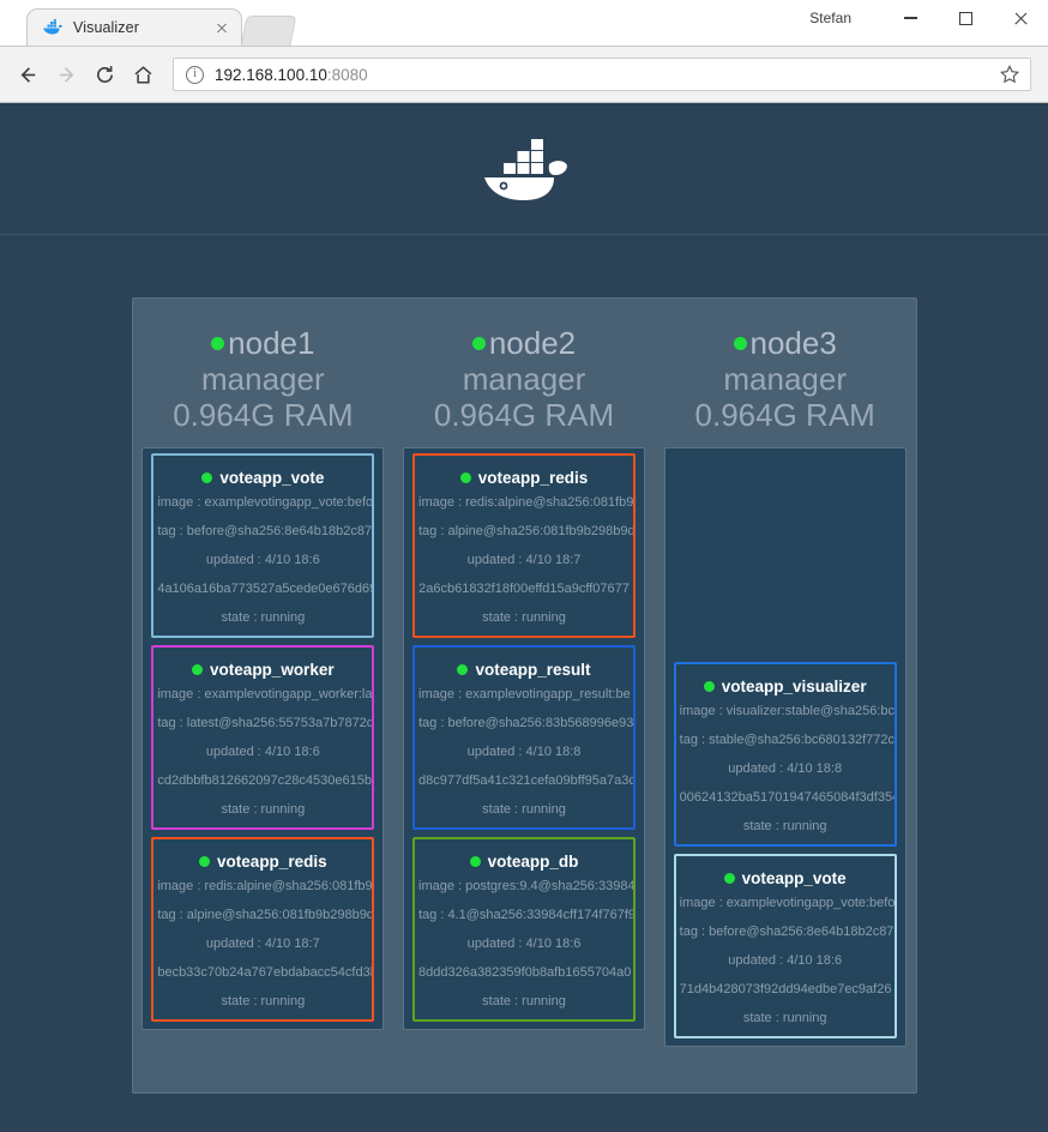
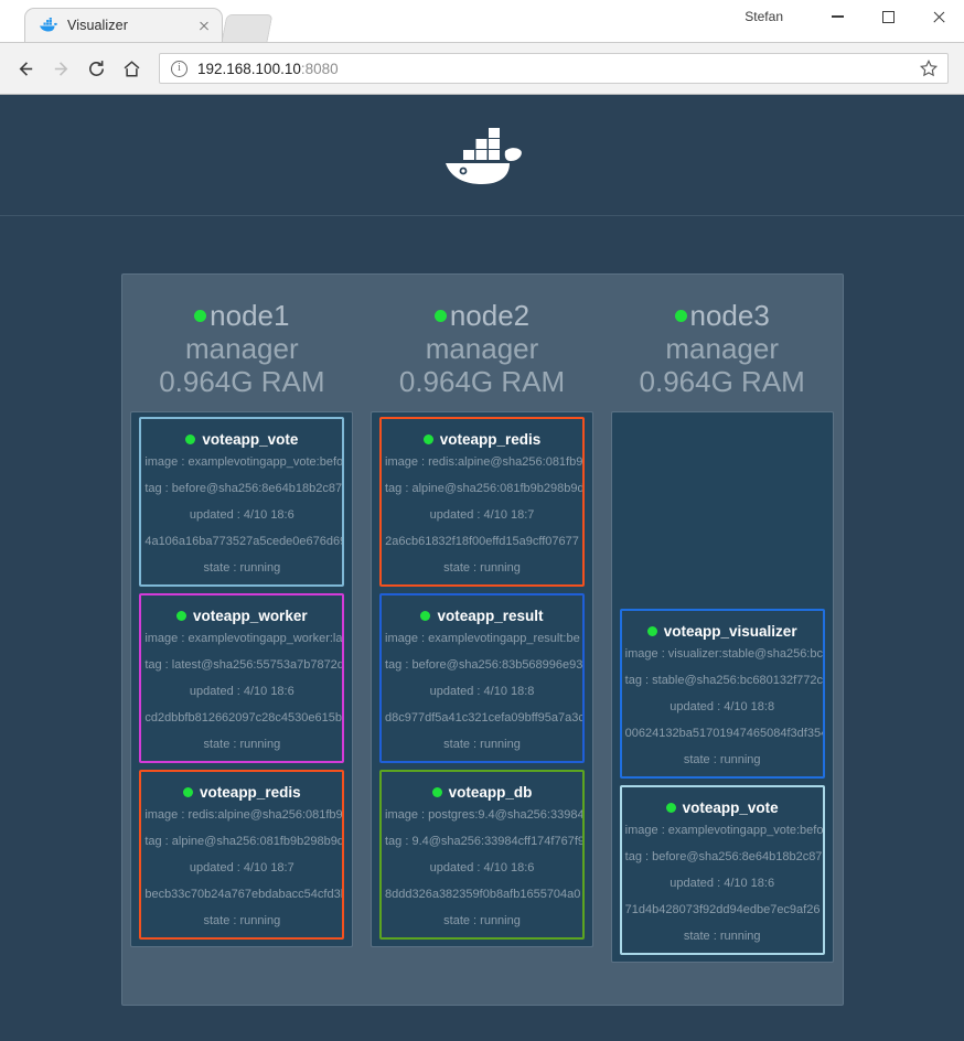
  Visualizer
  Stefan
  192.168.100.10:8080
  node1
  manager
  0.964G RAM
  voteapp_vote
  image : examplevotingapp_vote:befo
  tag : before@sha256:8e64b18b2c87
  updated : 4/10 18:6
  4a106a16ba773527a5cede0e676d6
  state : running
  voteapp_worker
  image : examplevotingapp_worker:la
  tag : latest@sha256:55753a7b7872d
  updated : 4/10 18:6
  cd2dbbfb812662097c28c4530e615b
  state : running
  voteapp_redis
  image : redis:alpine@sha256:081fb9
  tag : alpine@sha256:081fb9b298b9d
  updated : 4/10 18:7
  becb33c70b24a767ebdabacc54cfd3
  state : running
  node2
  manager
  0.964G RAM
  voteapp_redis
  image : redis:alpine@sha256:081fb9
  tag : alpine@sha256:081fb9b298b9d
  updated : 4/10 18:7
  2a6cb61832f18f00effd15a9cff07677
  state : running
  voteapp_result
  image : examplevotingapp_result:be
  tag : before@sha256:83b568996e93
  updated : 4/10 18:8
  d8c977df5a41c321cefa09bff95a7a3c
  state : running
  voteapp_db
  image : postgres:9.4@sha256:33984
- tag : 4.1@sha256:33984cff174f767f9
+ tag : 9.4@sha256:33984cff174f767f9
  updated : 4/10 18:6
  8ddd326a382359f0b8afb1655704a0
  state : running
  node3
  manager
  0.964G RAM
  voteapp_visualizer
  image : visualizer:stable@sha256:bc
  tag : stable@sha256:bc680132f772c
  updated : 4/10 18:8
  00624132ba51701947465084f3df35
  state : running
  voteapp_vote
  image : examplevotingapp_vote:befo
  tag : before@sha256:8e64b18b2c87
  updated : 4/10 18:6
  71d4b428073f92dd94edbe7ec9af26
  state : running
